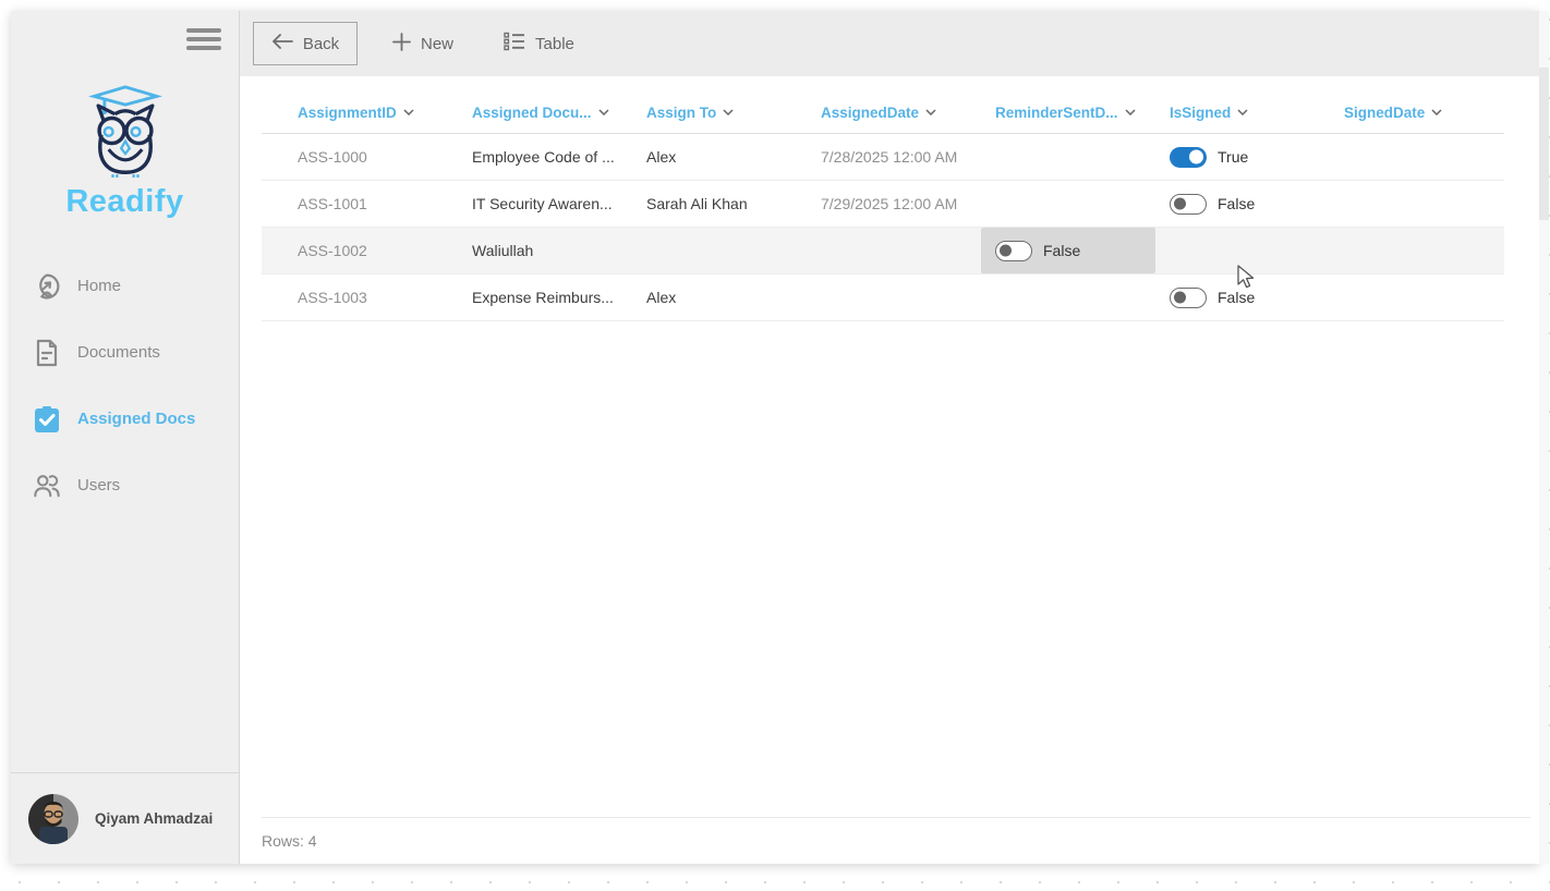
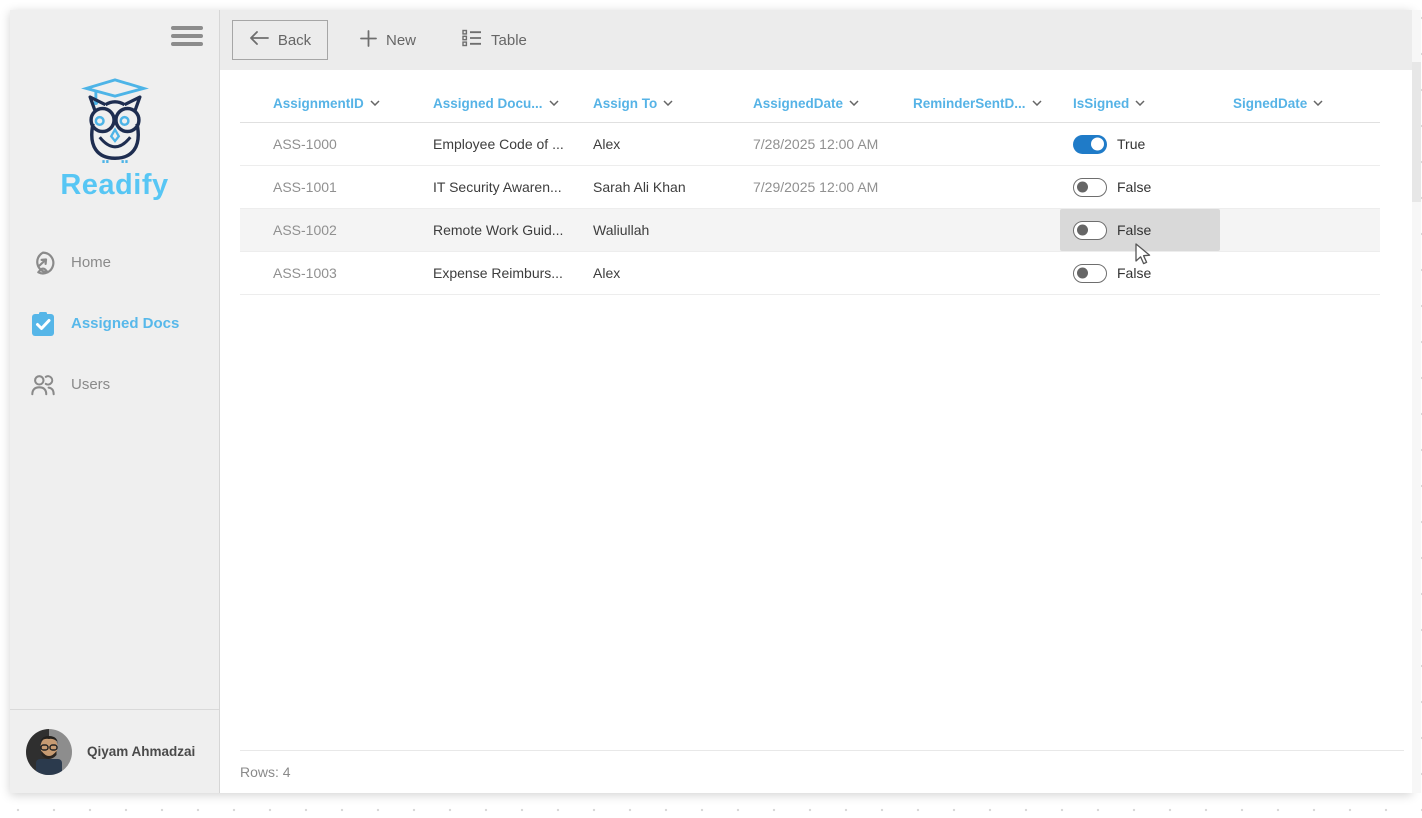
  Readify
  Home
- Documents
  Assigned Docs
  Users
  Qiyam Ahmadzai
  Back
  New
  Table
  AssignmentID
  Assigned Docu...
  Assign To
  AssignedDate
  ReminderSentD...
  IsSigned
  SignedDate
  ASS-1000
  Employee Code of ...
  Alex
  7/28/2025 12:00 AM
  True
  ASS-1001
  IT Security Awaren...
  Sarah Ali Khan
  7/29/2025 12:00 AM
  False
  ASS-1002
+ Remote Work Guid...
  Waliullah
  False
  ASS-1003
  Expense Reimburs...
  Alex
  False
  Rows: 4
